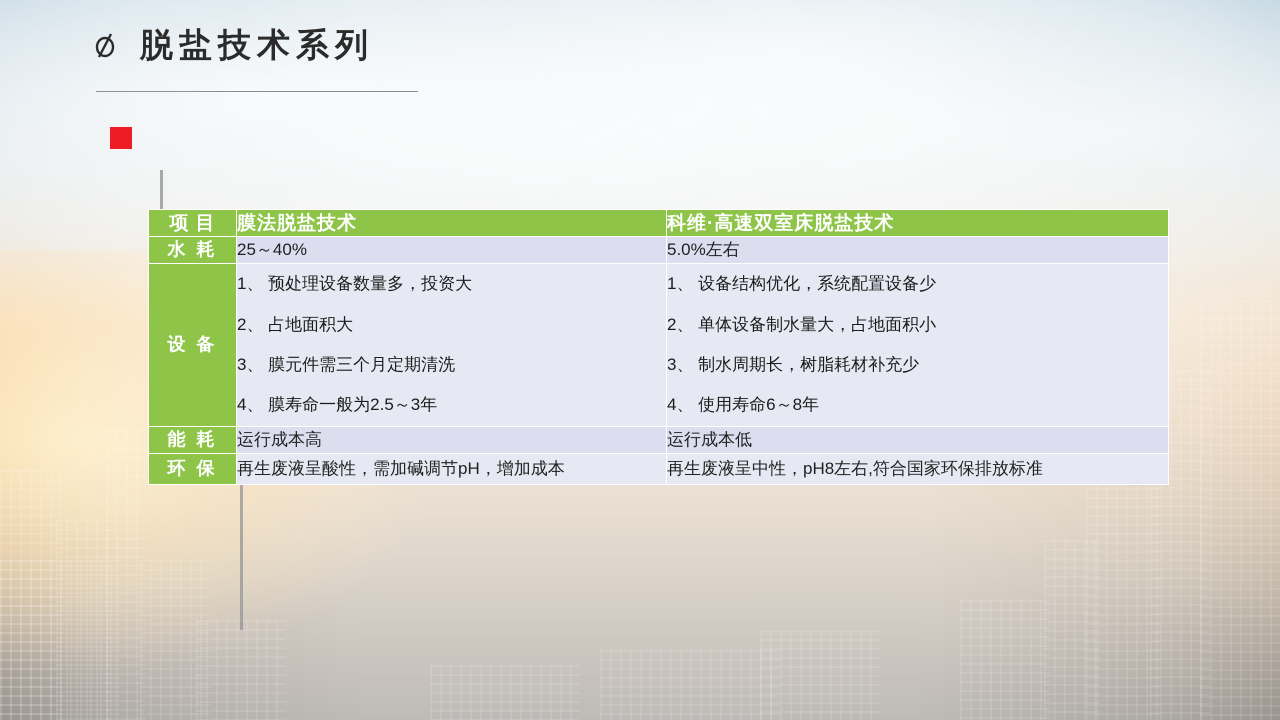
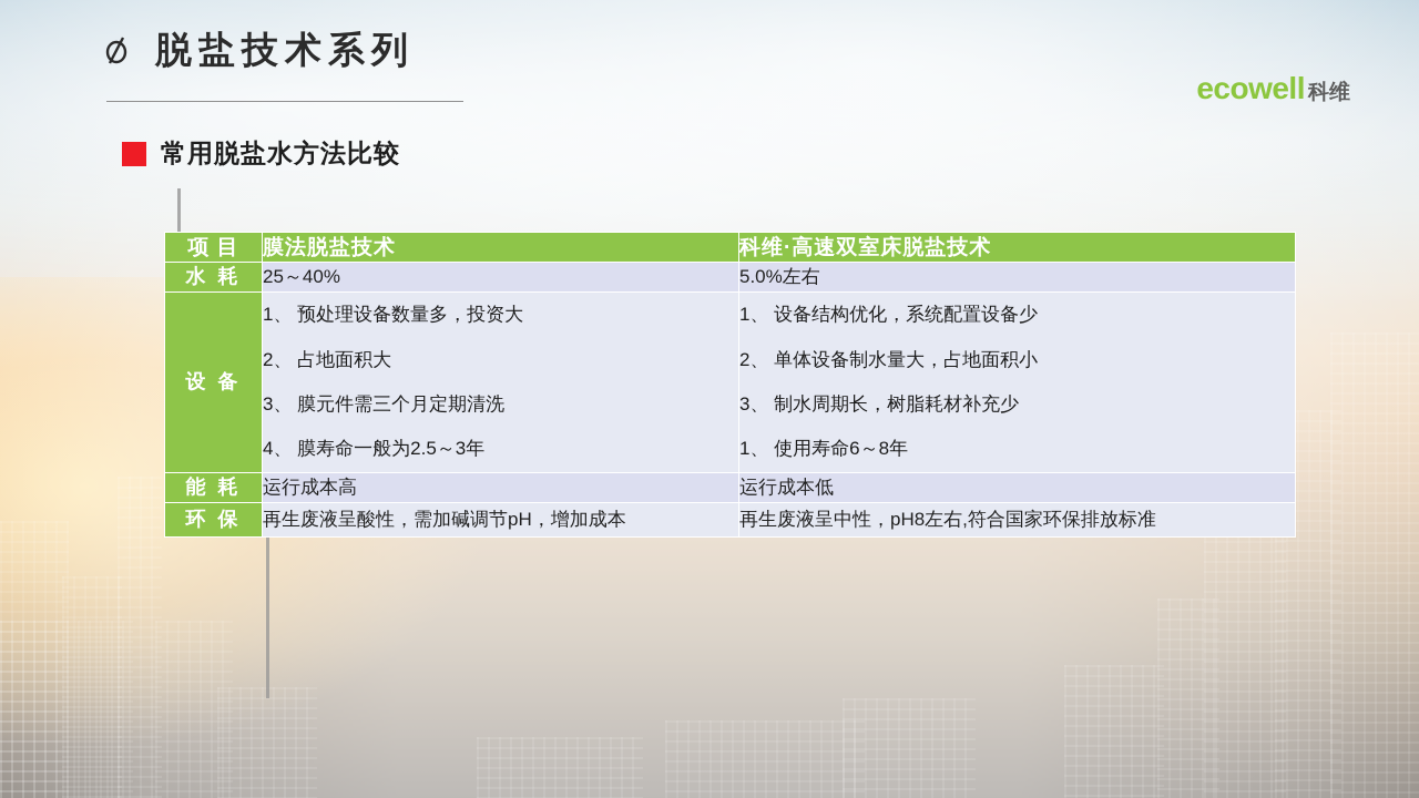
  脱盐技术系列
+ ecowell
+ 科维
+ 常用脱盐水方法比较
  项 目	膜法脱盐技术	科维·高速双室床脱盐技术
  水 耗	25～40%	5.0%左右
- 设 备	1、 预处理设备数量多，投资大 2、 占地面积大 3、 膜元件需三个月定期清洗 4、 膜寿命一般为2.5～3年	1、 设备结构优化，系统配置设备少 2、 单体设备制水量大，占地面积小 3、 制水周期长，树脂耗材补充少 4、 使用寿命6～8年
+ 设 备	1、 预处理设备数量多，投资大 2、 占地面积大 3、 膜元件需三个月定期清洗 4、 膜寿命一般为2.5～3年	1、 设备结构优化，系统配置设备少 2、 单体设备制水量大，占地面积小 3、 制水周期长，树脂耗材补充少 1、 使用寿命6～8年
  能 耗	运行成本高	运行成本低
  环 保	再生废液呈酸性，需加碱调节pH，增加成本	再生废液呈中性，pH8左右,符合国家环保排放标准
